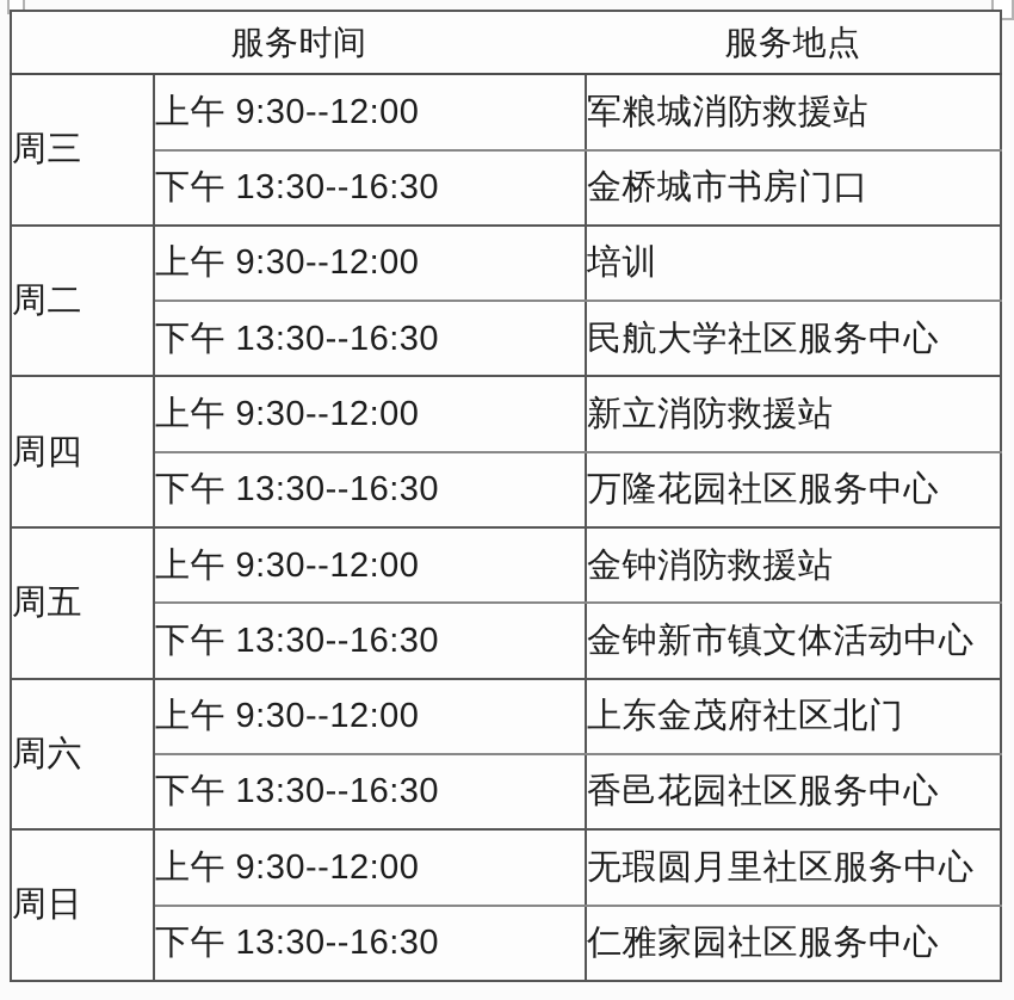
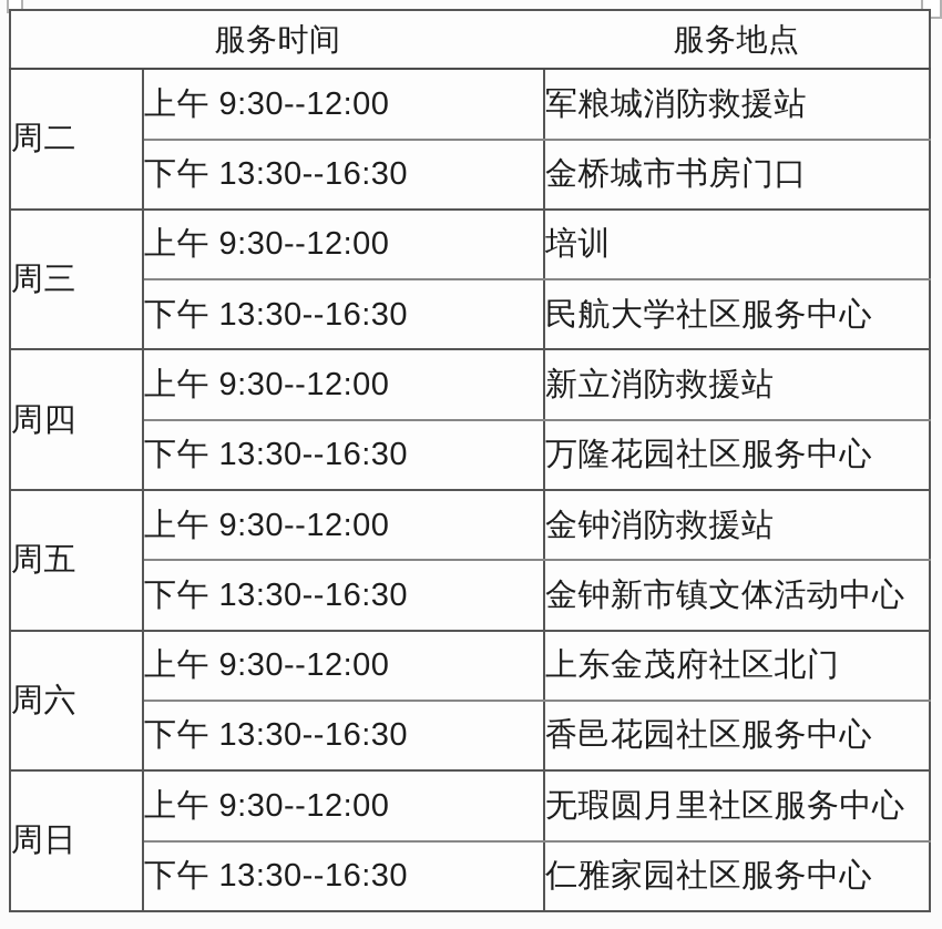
  服务时间	服务地点
- 周三	上午 9:30--12:00	军粮城消防救援站
+ 周二	上午 9:30--12:00	军粮城消防救援站
  下午 13:30--16:30	金桥城市书房门口
- 周二	上午 9:30--12:00	培训
+ 周三	上午 9:30--12:00	培训
  下午 13:30--16:30	民航大学社区服务中心
  周四	上午 9:30--12:00	新立消防救援站
  下午 13:30--16:30	万隆花园社区服务中心
  周五	上午 9:30--12:00	金钟消防救援站
  下午 13:30--16:30	金钟新市镇文体活动中心
  周六	上午 9:30--12:00	上东金茂府社区北门
  下午 13:30--16:30	香邑花园社区服务中心
  周日	上午 9:30--12:00	无瑕圆月里社区服务中心
  下午 13:30--16:30	仁雅家园社区服务中心
